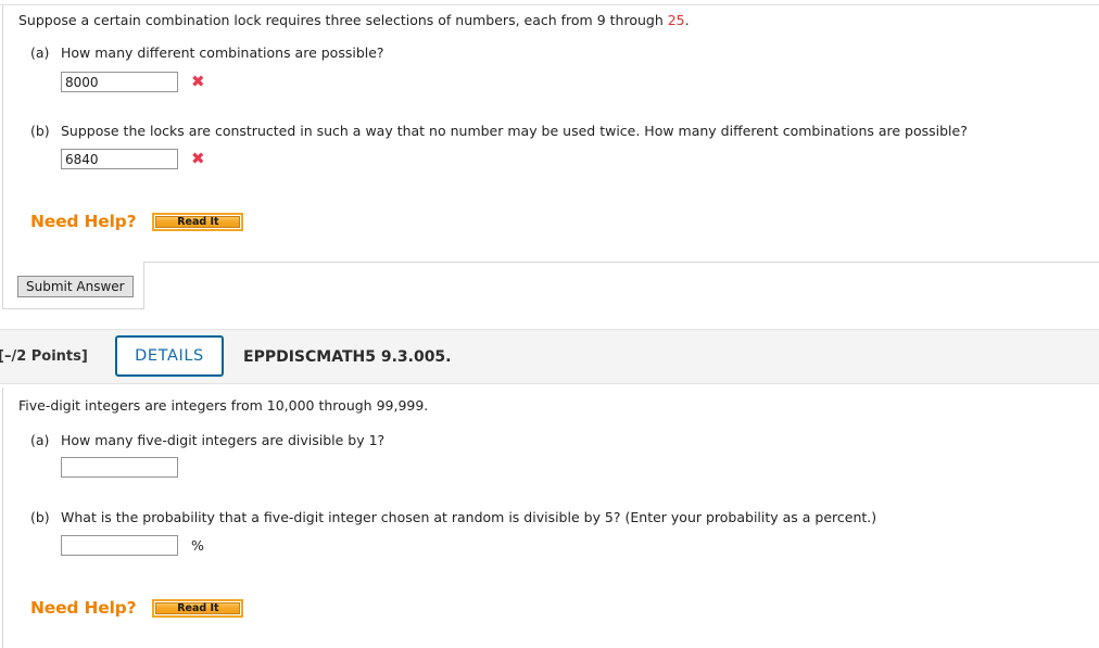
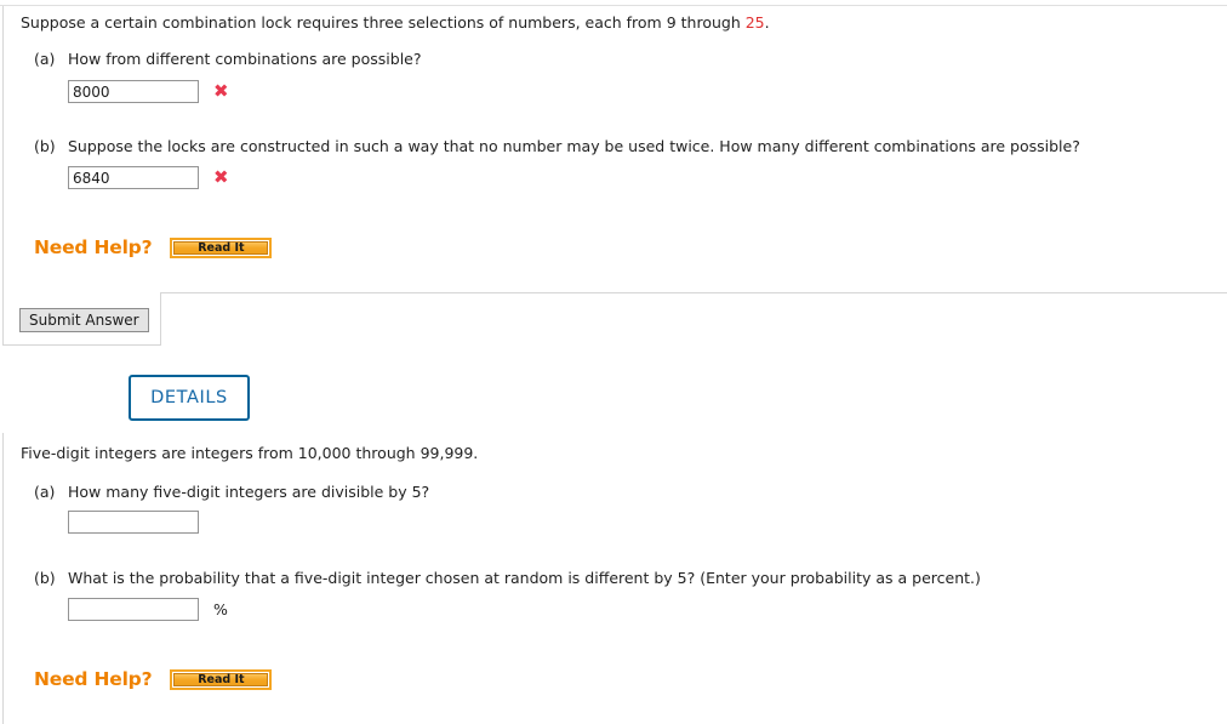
  Suppose a certain combination lock requires three selections of numbers, each from 9 through 25.
- (a) How many different combinations are possible?
+ (a) How from different combinations are possible?
  8000
  ✖
  (b) Suppose the locks are constructed in such a way that no number may be used twice. How many different combinations are possible?
  6840
  ✖
  Need Help?
  Read It
  Submit Answer
- [–/2 Points]
- EPPDISCMATH5 9.3.005.
  DETAILS
  Five-digit integers are integers from 10,000 through 99,999.
- (a) How many five-digit integers are divisible by 1?
+ (a) How many five-digit integers are divisible by 5?
- (b) What is the probability that a five-digit integer chosen at random is divisible by 5? (Enter your probability as a percent.)
+ (b) What is the probability that a five-digit integer chosen at random is different by 5? (Enter your probability as a percent.)
  %
  Need Help?
  Read It
